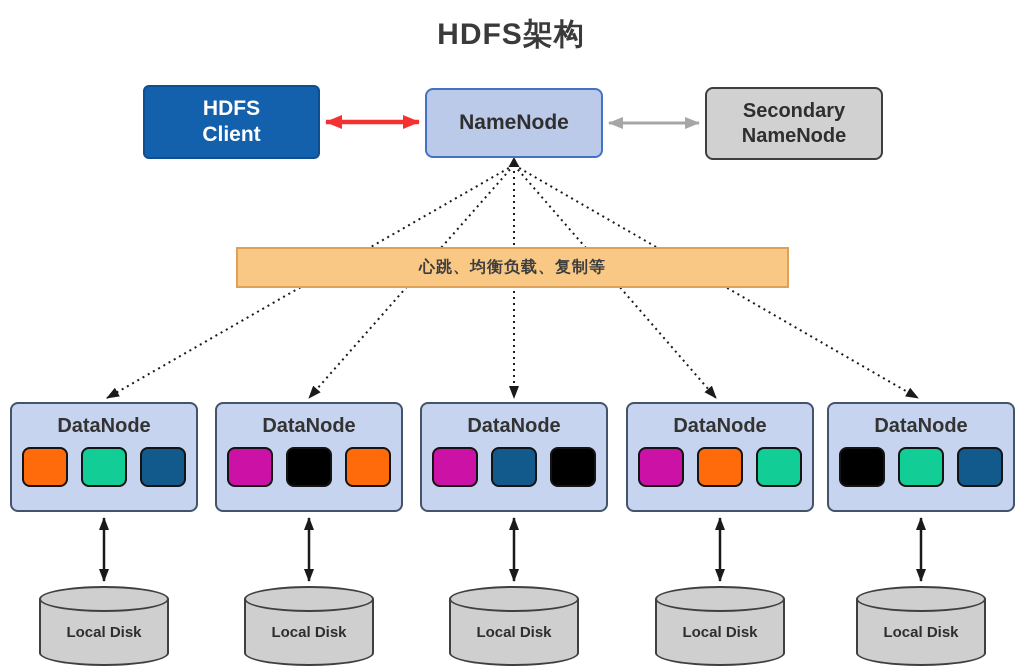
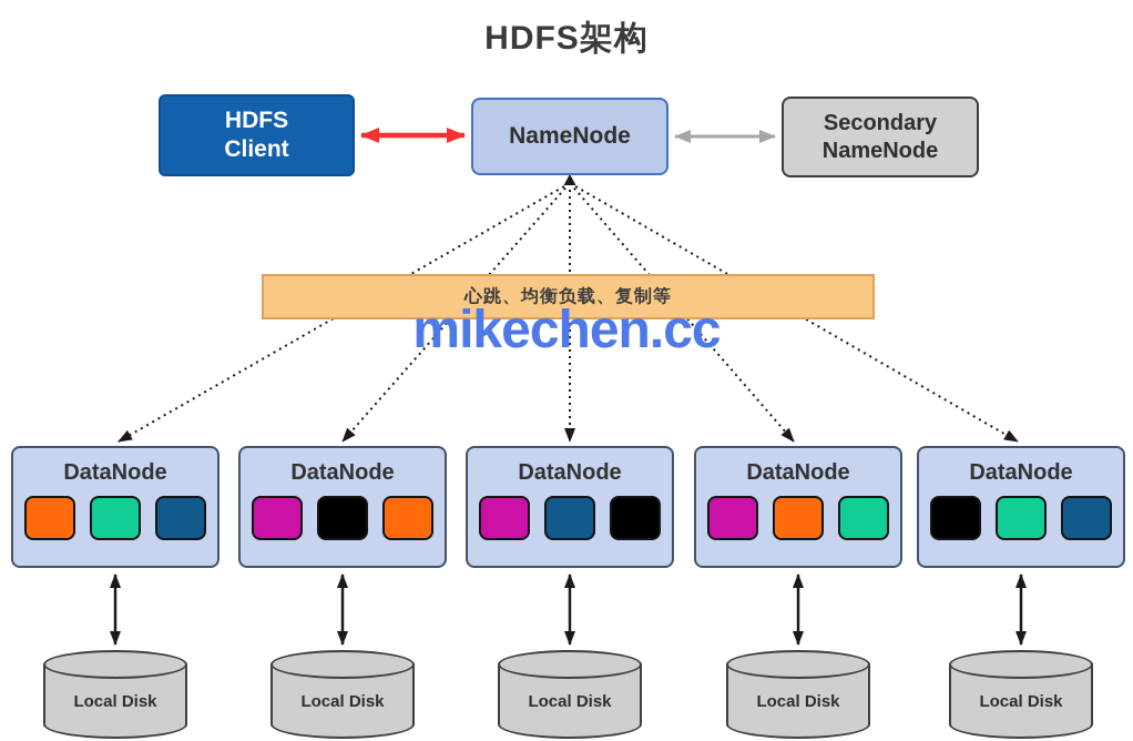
  HDFS架构
  HDFS
  Client
  NameNode
  Secondary
  NameNode
  心跳、均衡负载、复制等
+ mikechen.cc
  DataNode
  DataNode
  DataNode
  DataNode
  DataNode
  Local Disk
  Local Disk
  Local Disk
  Local Disk
  Local Disk
